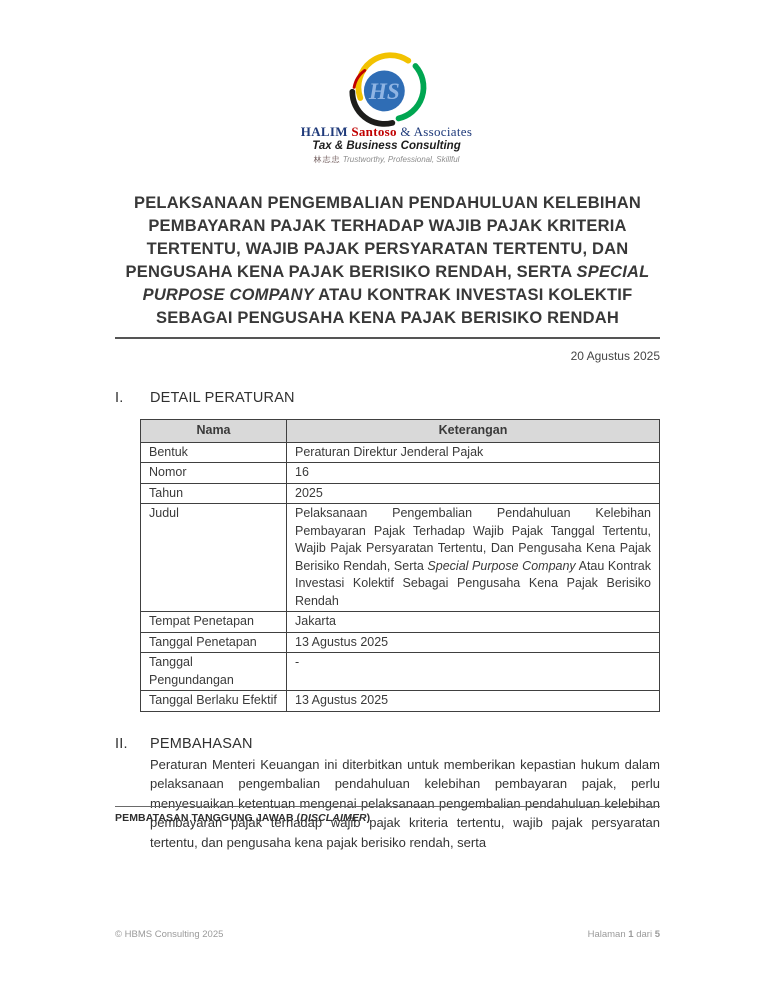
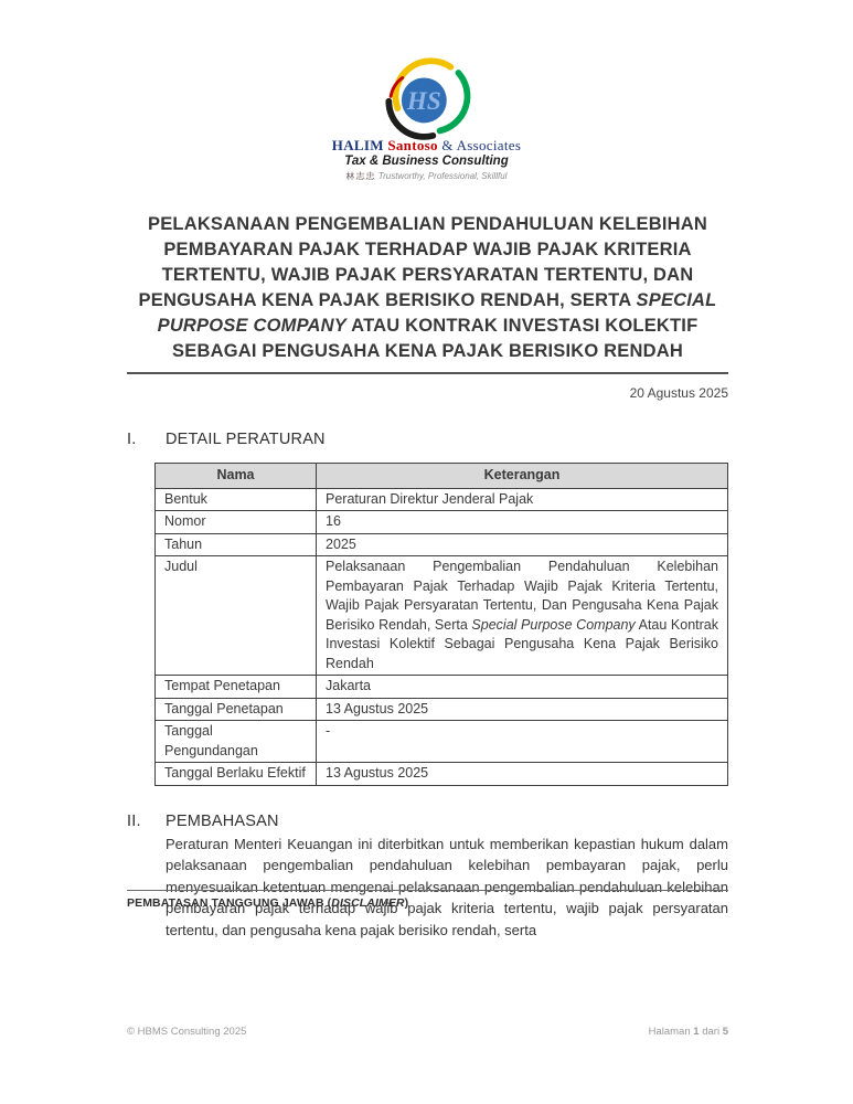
  HS
  HALIM Santoso & Associates
  Tax & Business Consulting
  林志忠 Trustworthy, Professional, Skillful
  PELAKSANAAN PENGEMBALIAN PENDAHULUAN KELEBIHAN
  PEMBAYARAN PAJAK TERHADAP WAJIB PAJAK KRITERIA
  TERTENTU, WAJIB PAJAK PERSYARATAN TERTENTU, DAN
  PENGUSAHA KENA PAJAK BERISIKO RENDAH, SERTA SPECIAL
  PURPOSE COMPANY ATAU KONTRAK INVESTASI KOLEKTIF
  SEBAGAI PENGUSAHA KENA PAJAK BERISIKO RENDAH
  20 Agustus 2025
  I.
  DETAIL PERATURAN
  Nama	Keterangan
  Bentuk	Peraturan Direktur Jenderal Pajak
  Nomor	16
  Tahun	2025
- Judul	Pelaksanaan Pengembalian Pendahuluan Kelebihan Pembayaran Pajak Terhadap Wajib Pajak Tanggal Tertentu, Wajib Pajak Persyaratan Tertentu, Dan Pengusaha Kena Pajak Berisiko Rendah, Serta Special Purpose Company Atau Kontrak Investasi Kolektif Sebagai Pengusaha Kena Pajak Berisiko Rendah
+ Judul	Pelaksanaan Pengembalian Pendahuluan Kelebihan Pembayaran Pajak Terhadap Wajib Pajak Kriteria Tertentu, Wajib Pajak Persyaratan Tertentu, Dan Pengusaha Kena Pajak Berisiko Rendah, Serta Special Purpose Company Atau Kontrak Investasi Kolektif Sebagai Pengusaha Kena Pajak Berisiko Rendah
  Tempat Penetapan	Jakarta
  Tanggal Penetapan	13 Agustus 2025
  Tanggal Pengundangan	-
  Tanggal Berlaku Efektif	13 Agustus 2025
  II.
  PEMBAHASAN
  Peraturan Menteri Keuangan ini diterbitkan untuk memberikan kepastian hukum dalam pelaksanaan pengembalian pendahuluan kelebihan pembayaran pajak, perlu menyesuaikan ketentuan mengenai pelaksanaan pengembalian pendahuluan kelebihan pembayaran pajak terhadap wajib pajak kriteria tertentu, wajib pajak persyaratan tertentu, dan pengusaha kena pajak berisiko rendah, serta
  PEMBATASAN TANGGUNG JAWAB (DISCLAIMER)
  © HBMS Consulting 2025
  Halaman 1 dari 5
